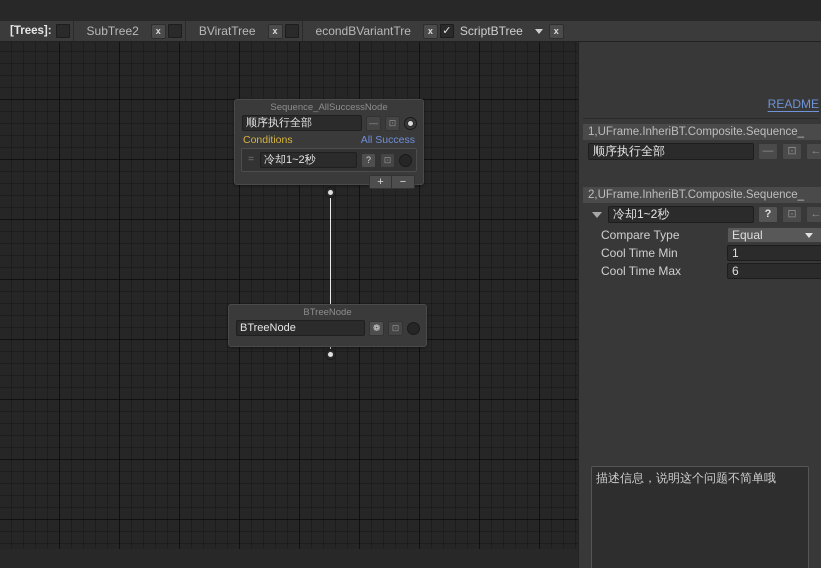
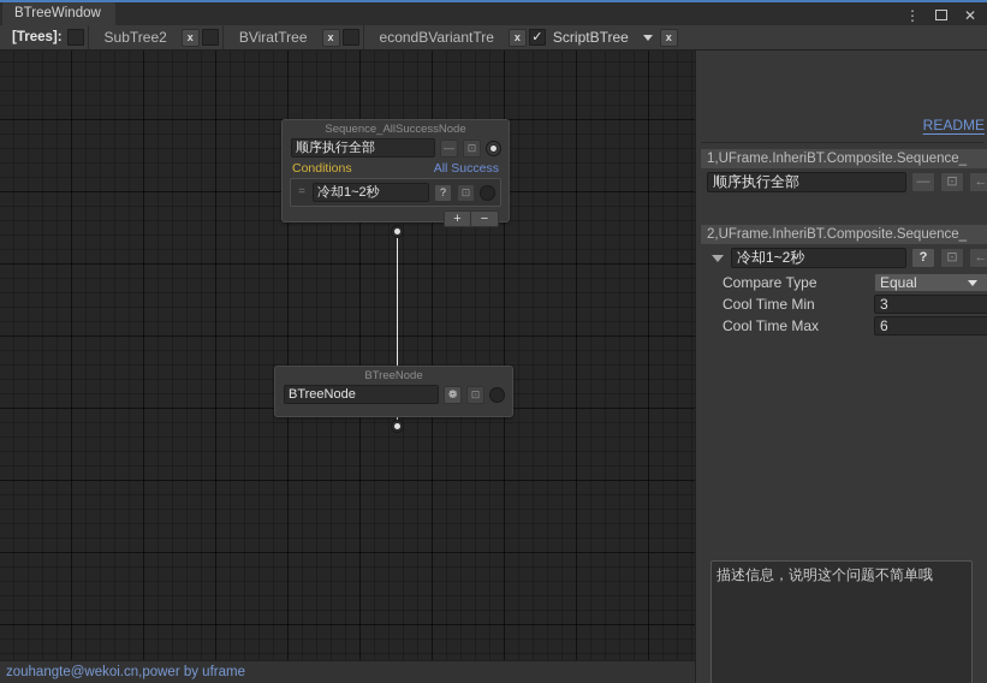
+ BTreeWindow
+ ⋮
+ ✕
  [Trees]:
  SubTree2
  x
  BViratTree
  x
  econdBVariantTre
  x
  ✓
  ScriptBTree
  x
  Sequence_AllSuccessNode
  顺序执行全部
  —
  ⊡
  Conditions
  All Success
  =
  冷却1~2秒
  ?
  ⊡
  +
  −
  BTreeNode
  BTreeNode
  ❁
  ⊡
+ zouhangte@wekoi.cn,power by uframe
  README
  1,UFrame.InheriBT.Composite.Sequence_
  顺序执行全部
  —
  ⊡
  ←
  2,UFrame.InheriBT.Composite.Sequence_
  冷却1~2秒
  ?
  ⊡
  ←
  Compare Type
  Equal
  Cool Time Min
- 1
+ 3
  Cool Time Max
  6
  描述信息，说明这个问题不简单哦
